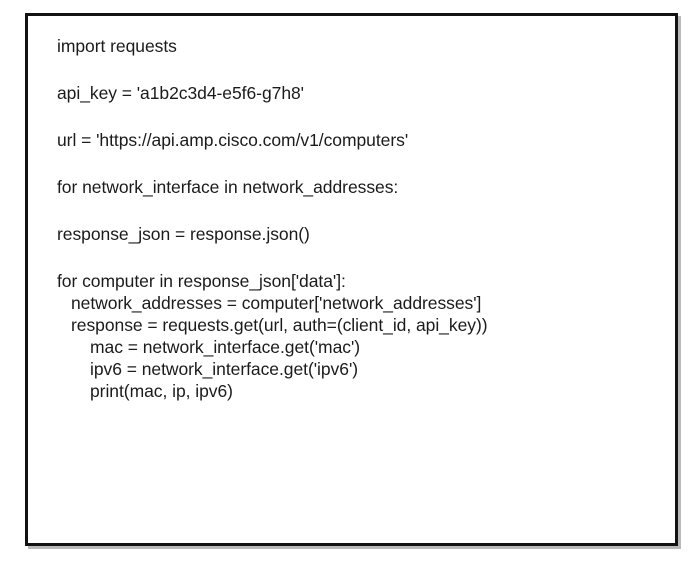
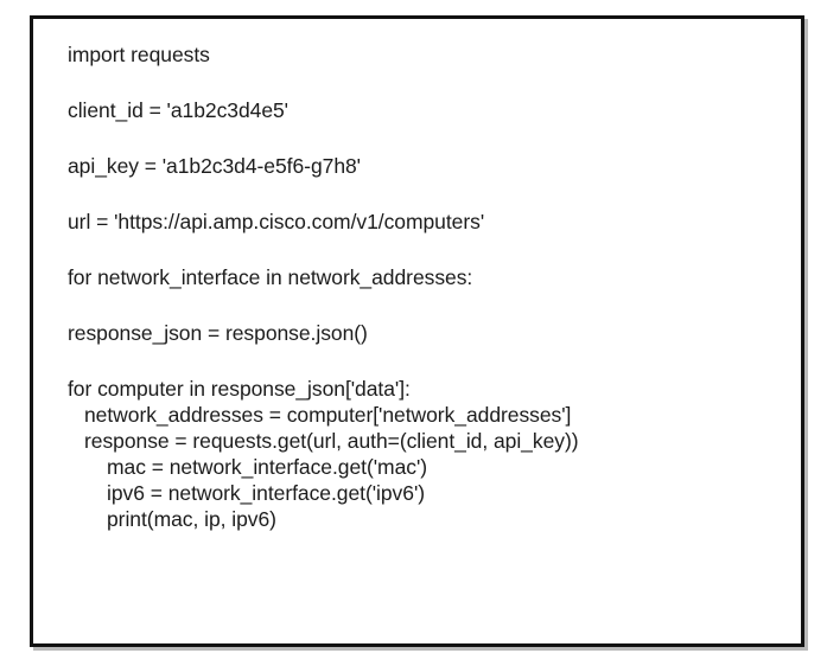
  import requests
+ client_id = 'a1b2c3d4e5'
  api_key = 'a1b2c3d4-e5f6-g7h8'
  url = 'https://api.amp.cisco.com/v1/computers'
  for network_interface in network_addresses:
  response_json = response.json()
  for computer in response_json['data']:
  network_addresses = computer['network_addresses']
  response = requests.get(url, auth=(client_id, api_key))
  mac = network_interface.get('mac')
  ipv6 = network_interface.get('ipv6')
  print(mac, ip, ipv6)
